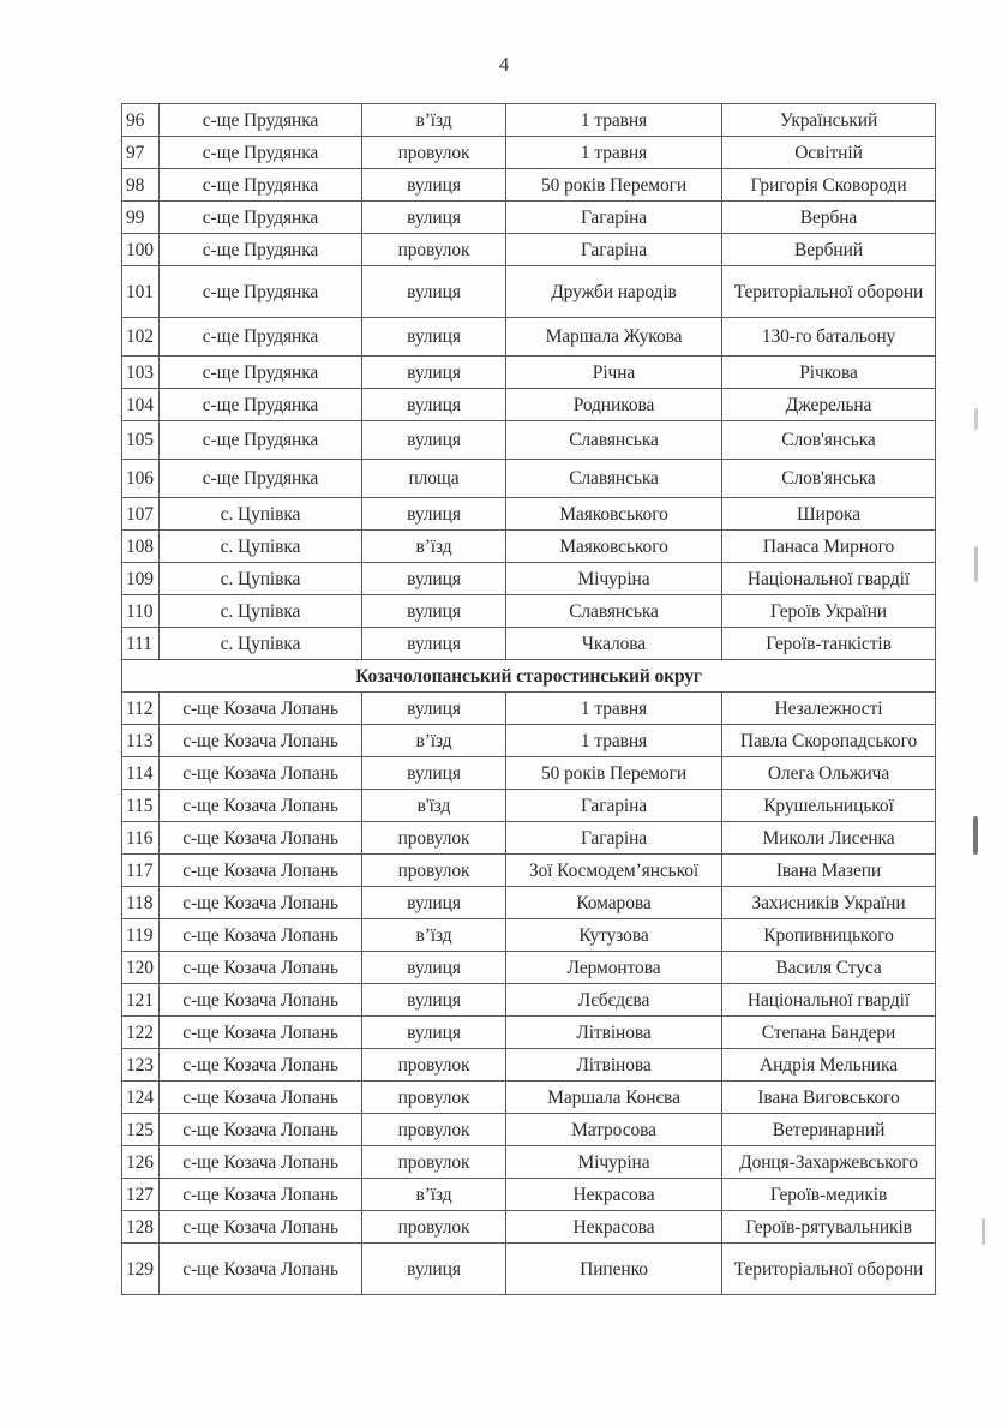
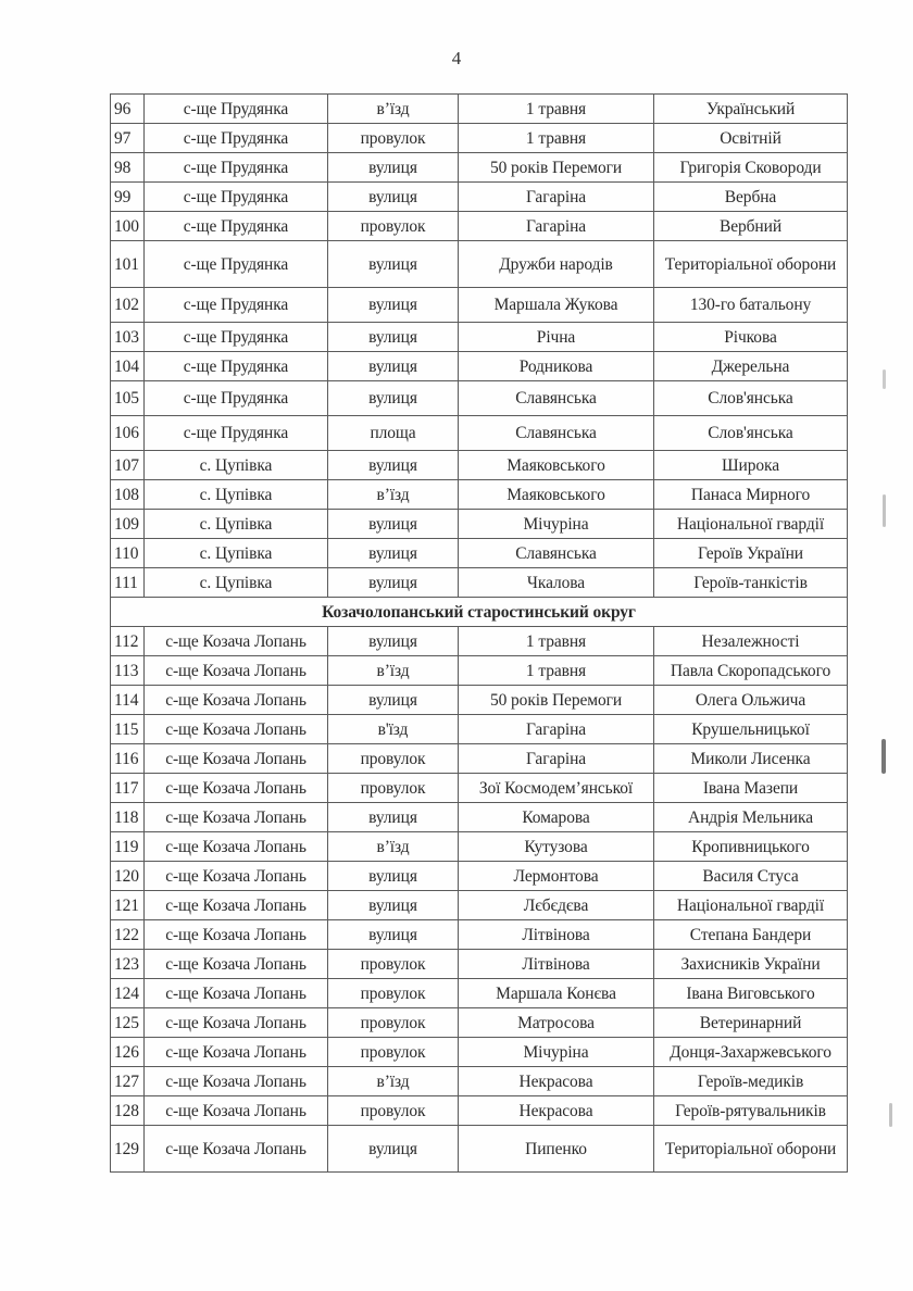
  4
  96	с-ще Прудянка	в’їзд	1 травня	Український
  97	с-ще Прудянка	провулок	1 травня	Освітній
  98	с-ще Прудянка	вулиця	50 років Перемоги	Григорія Сковороди
  99	с-ще Прудянка	вулиця	Гагаріна	Вербна
  100	с-ще Прудянка	провулок	Гагаріна	Вербний
  101	с-ще Прудянка	вулиця	Дружби народів	Територіальної оборони
  102	с-ще Прудянка	вулиця	Маршала Жукова	130-го батальону
  103	с-ще Прудянка	вулиця	Річна	Річкова
  104	с-ще Прудянка	вулиця	Родникова	Джерельна
  105	с-ще Прудянка	вулиця	Славянська	Слов'янська
  106	с-ще Прудянка	площа	Славянська	Слов'янська
  107	с. Цупівка	вулиця	Маяковського	Широка
  108	с. Цупівка	в’їзд	Маяковського	Панаса Мирного
  109	с. Цупівка	вулиця	Мічуріна	Національної гвардії
  110	с. Цупівка	вулиця	Славянська	Героїв України
  111	с. Цупівка	вулиця	Чкалова	Героїв-танкістів
  Козачолопанський старостинський округ
  112	с-ще Козача Лопань	вулиця	1 травня	Незалежності
  113	с-ще Козача Лопань	в’їзд	1 травня	Павла Скоропадського
  114	с-ще Козача Лопань	вулиця	50 років Перемоги	Олега Ольжича
  115	с-ще Козача Лопань	в'їзд	Гагаріна	Крушельницької
  116	с-ще Козача Лопань	провулок	Гагаріна	Миколи Лисенка
  117	с-ще Козача Лопань	провулок	Зої Космодем’янської	Івана Мазепи
- 118	с-ще Козача Лопань	вулиця	Комарова	Захисників України
+ 118	с-ще Козача Лопань	вулиця	Комарова	Андрія Мельника
  119	с-ще Козача Лопань	в’їзд	Кутузова	Кропивницького
  120	с-ще Козача Лопань	вулиця	Лермонтова	Василя Стуса
  121	с-ще Козача Лопань	вулиця	Лєбєдєва	Національної гвардії
  122	с-ще Козача Лопань	вулиця	Літвінова	Степана Бандери
- 123	с-ще Козача Лопань	провулок	Літвінова	Андрія Мельника
+ 123	с-ще Козача Лопань	провулок	Літвінова	Захисників України
  124	с-ще Козача Лопань	провулок	Маршала Конєва	Івана Виговського
  125	с-ще Козача Лопань	провулок	Матросова	Ветеринарний
  126	с-ще Козача Лопань	провулок	Мічуріна	Донця-Захаржевського
  127	с-ще Козача Лопань	в’їзд	Некрасова	Героїв-медиків
  128	с-ще Козача Лопань	провулок	Некрасова	Героїв-рятувальників
  129	с-ще Козача Лопань	вулиця	Пипенко	Територіальної оборони
